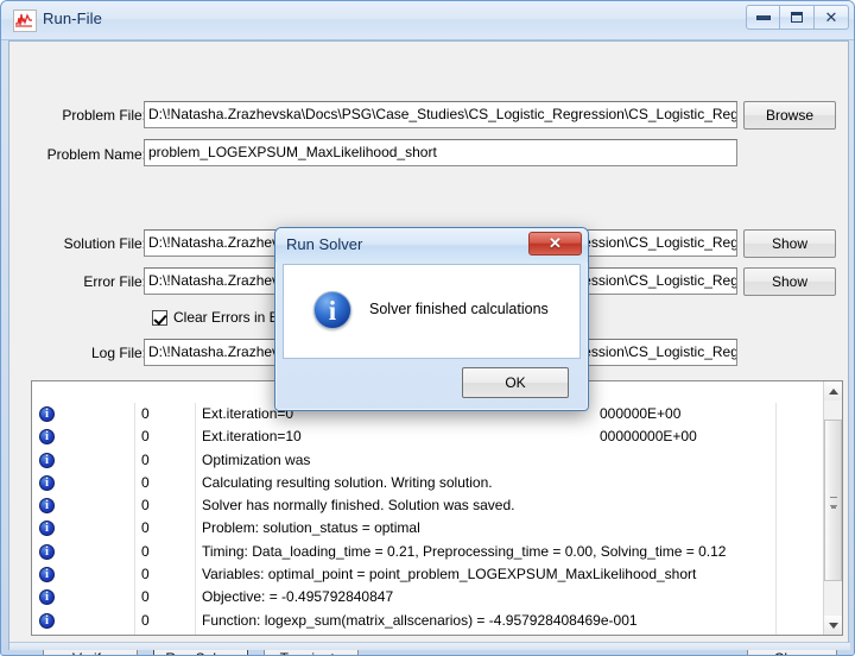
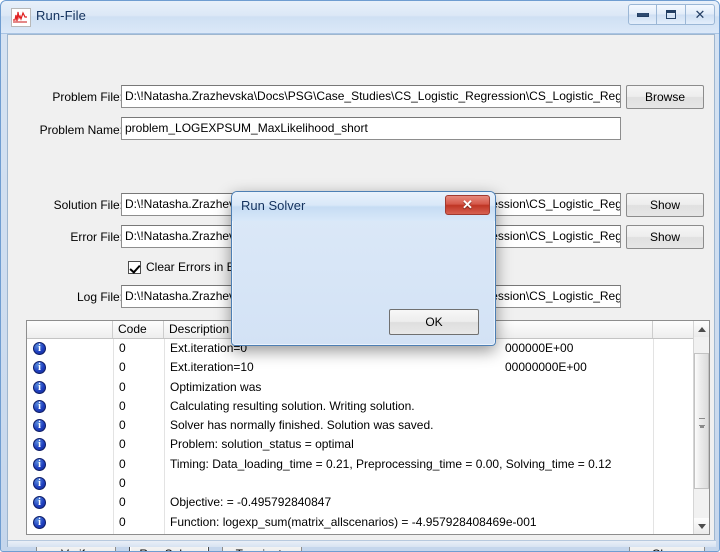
  Run-File
  ✕
  Problem File
  D:\!Natasha.Zrazhevska\Docs\PSG\Case_Studies\CS_Logistic_Regression\CS_Logistic_Reg
  Browse
  Problem Name
  problem_LOGEXPSUM_MaxLikelihood_short
  Solution File
  Show
  Error File
  Show
  Log File
+ Code
+ Description
  0
  Ext.iteration=0
  000000E+00
  0
  Ext.iteration=10
  00000000E+00
  0
  Optimization was
  0
  Calculating resulting solution. Writing solution.
  0
  Solver has normally finished. Solution was saved.
  0
  Problem: solution_status = optimal
  0
  Timing: Data_loading_time = 0.21, Preprocessing_time = 0.00, Solving_time = 0.12
  0
- Variables: optimal_point = point_problem_LOGEXPSUM_MaxLikelihood_short
  0
  Objective: = -0.495792840847
  0
  Function: logexp_sum(matrix_allscenarios) = -4.957928408469e-001
  Run Solver
  ✕
- Solver finished calculations
  OK
